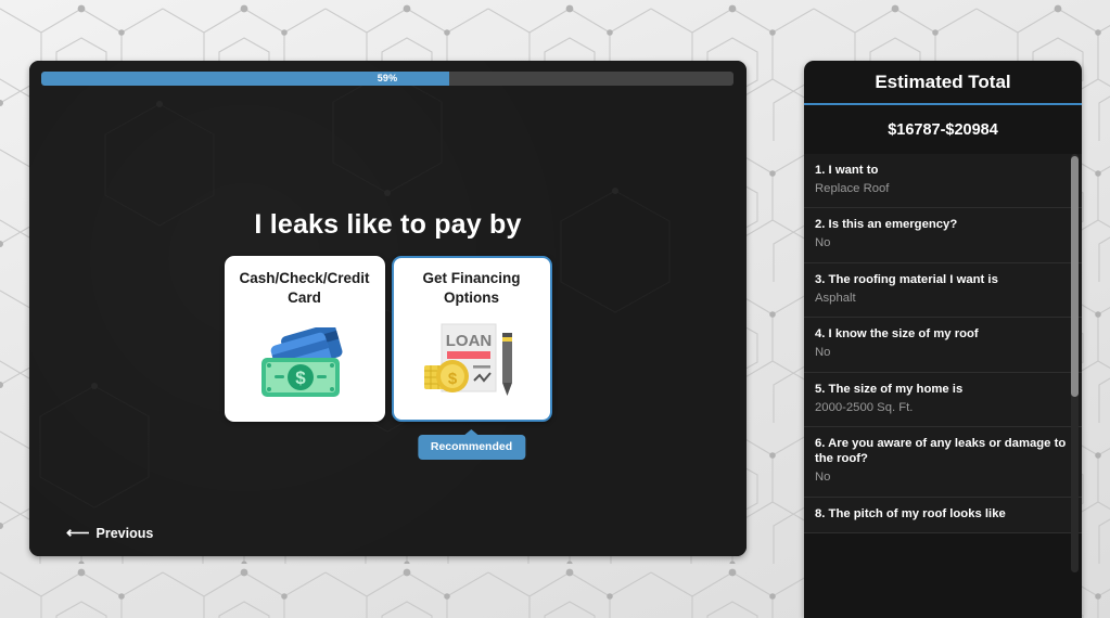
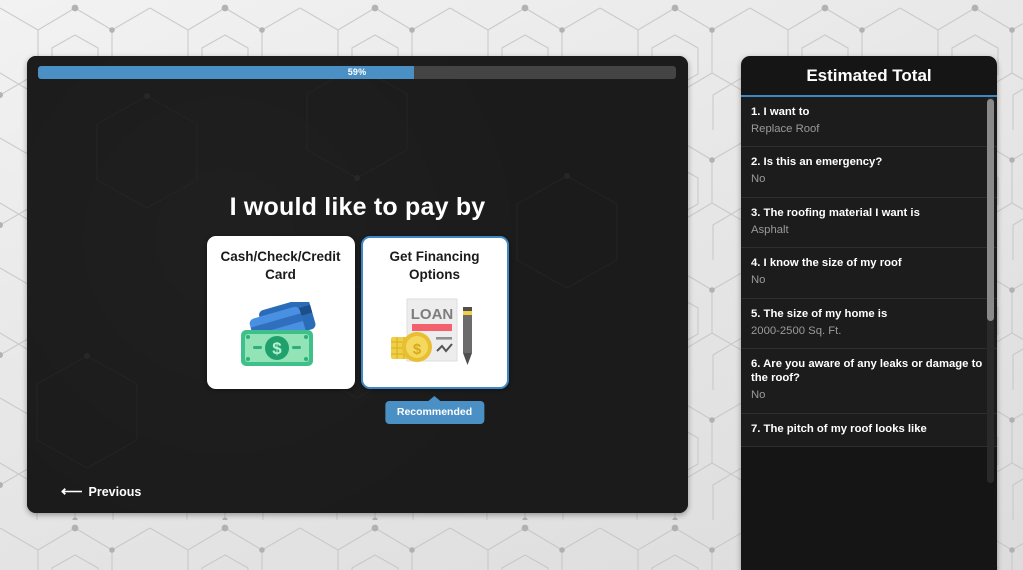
  59%
- I leaks like to pay by
+ I would like to pay by
  Cash/Check/Credit Card
  $
  Get Financing Options
  LOAN
  $
  Recommended
  ⟵
  Previous
  Estimated Total
- $16787-$20984
  1. I want to
  Replace Roof
  2. Is this an emergency?
  No
  3. The roofing material I want is
  Asphalt
  4. I know the size of my roof
  No
  5. The size of my home is
  2000-2500 Sq. Ft.
  6. Are you aware of any leaks or damage to the roof?
  No
- 8. The pitch of my roof looks like
+ 7. The pitch of my roof looks like
